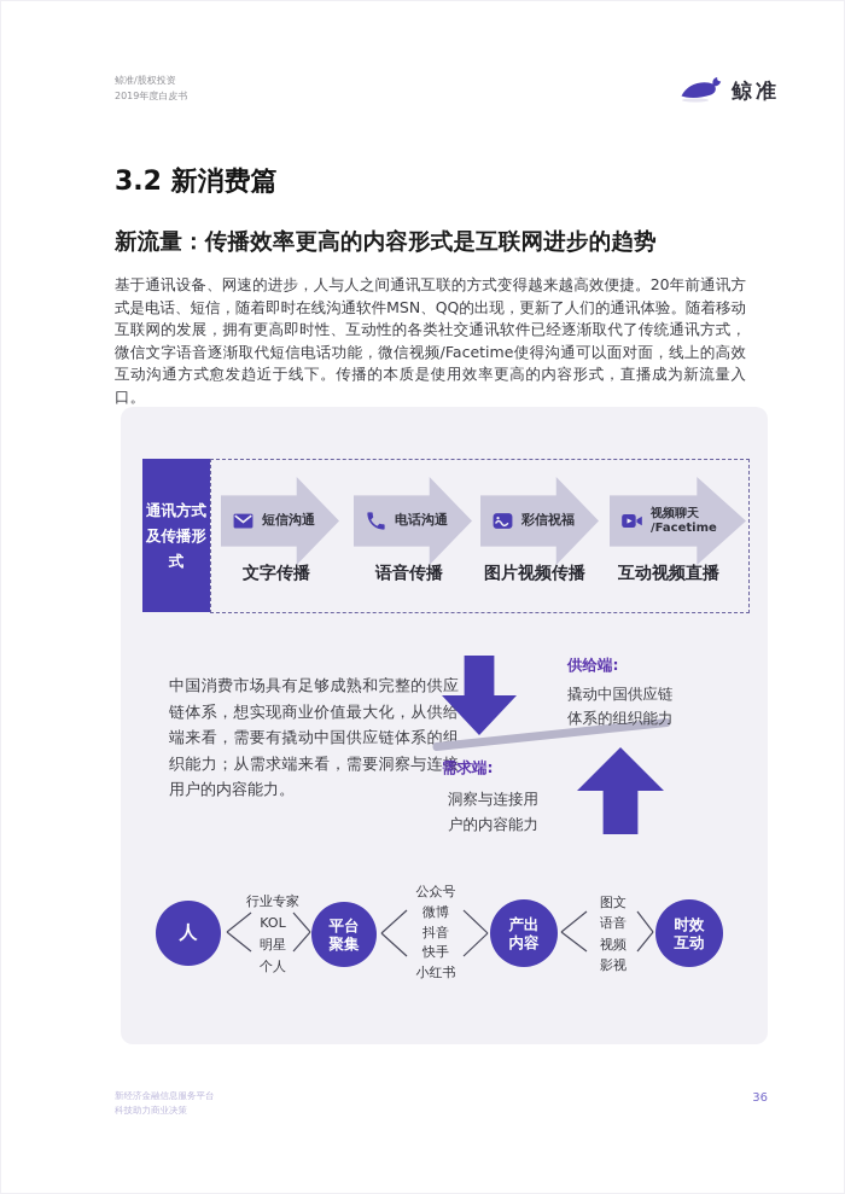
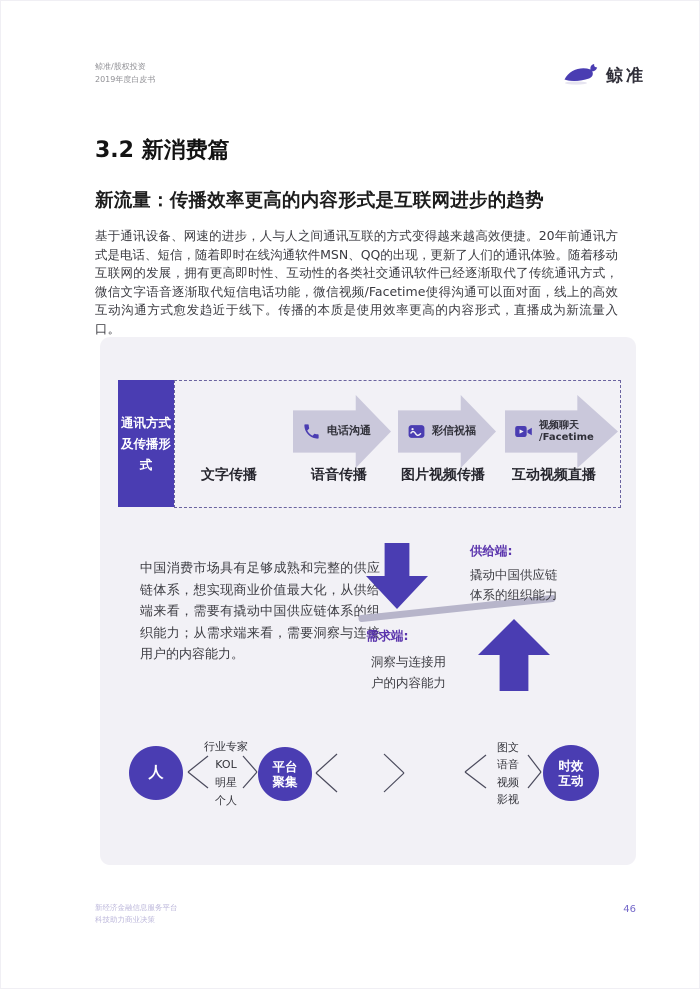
  鲸准/股权投资
  2019年度白皮书
  鲸准
  3.2 新消费篇
  新流量：传播效率更高的内容形式是互联网进步的趋势
  基于通讯设备、网速的进步，人与人之间通讯互联的方式变得越来越高效便捷。20年前通讯方式是电话、短信，随着即时在线沟通软件MSN、QQ的出现，更新了人们的通讯体验。随着移动互联网的发展，拥有更高即时性、互动性的各类社交通讯软件已经逐渐取代了传统通讯方式，微信文字语音逐渐取代短信电话功能，微信视频/Facetime使得沟通可以面对面，线上的高效互动沟通方式愈发趋近于线下。传播的本质是使用效率更高的内容形式，直播成为新流量入口。
  通讯方式
  及传播形
  式
- 短信沟通
  电话沟通
  彩信祝福
  视频聊天
  /Facetime
  文字传播
  语音传播
  图片视频传播
  互动视频直播
  中国消费市场具有足够成熟和完整的供应链体系，想实现商业价值最大化，从供给端来看，需要有撬动中国供应链体系的组织能力；从需求端来看，需要洞察与连接用户的内容能力。
  供给端:
  撬动中国供应链
  体系的组织能力
  需求端:
  洞察与连接用
  户的内容能力
  人
  行业专家
  KOL
  明星
  个人
  平台
  聚集
- 公众号
- 微博
- 抖音
- 快手
- 小红书
- 产出
- 内容
  图文
  语音
  视频
  影视
  时效
  互动
  新经济金融信息服务平台
  科技助力商业决策
- 36
+ 46
